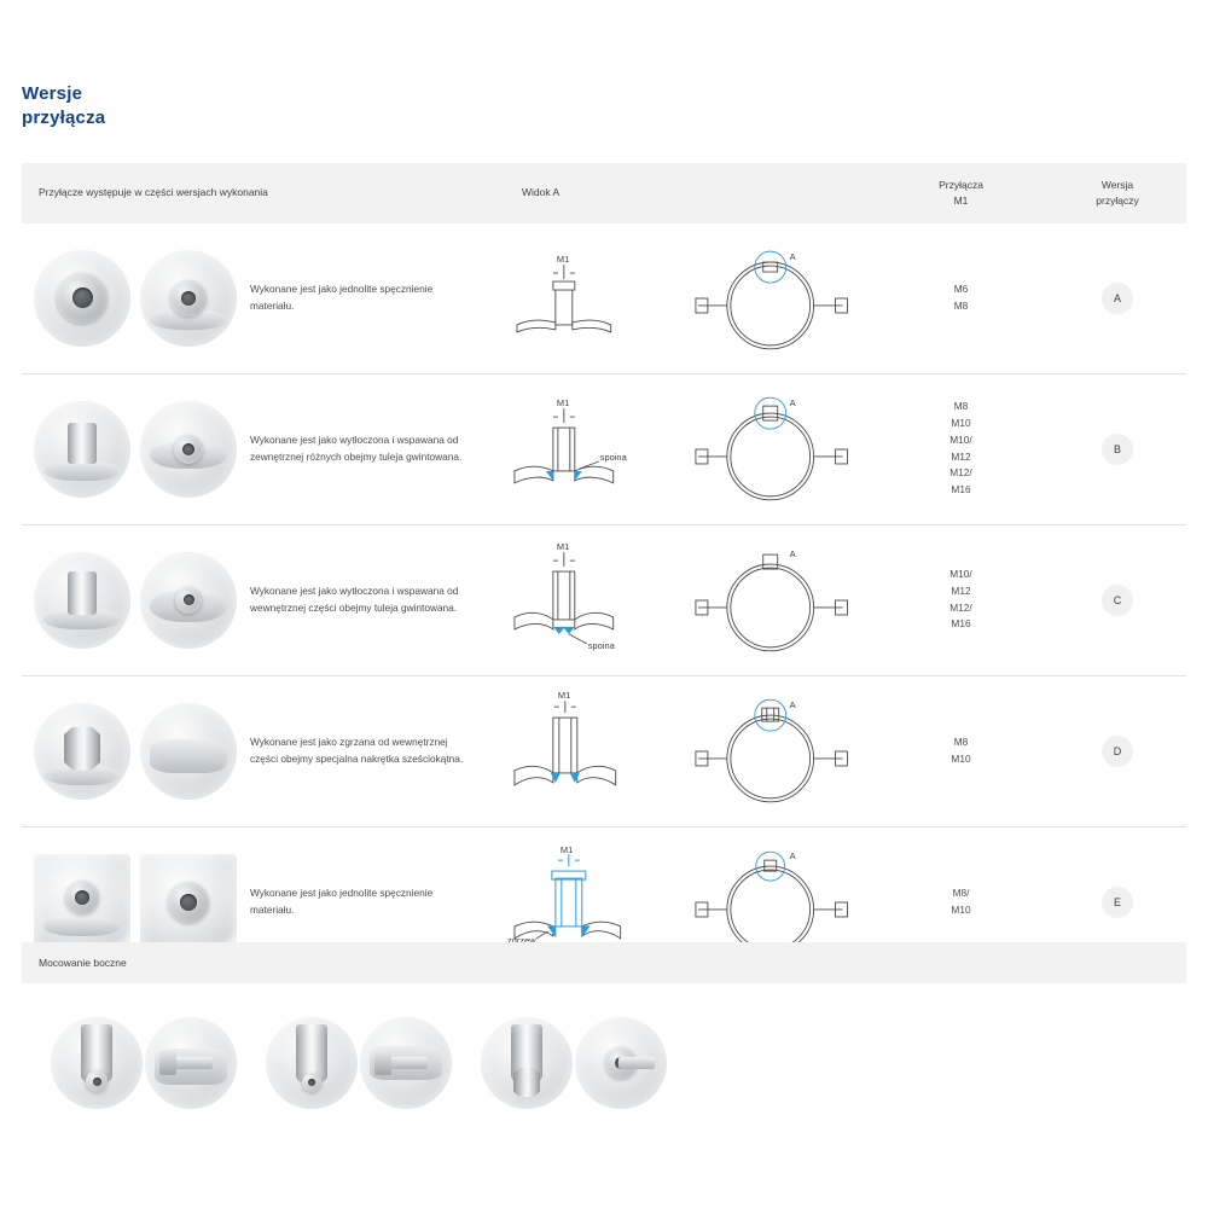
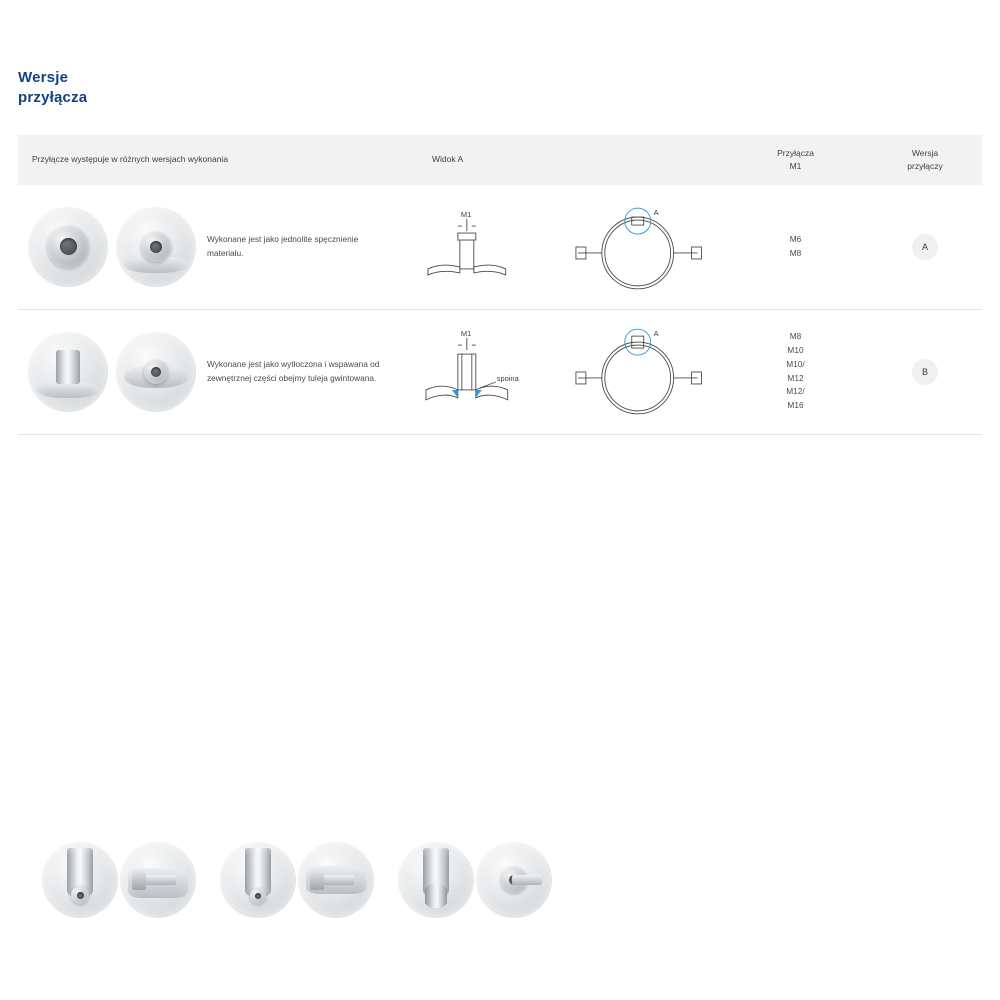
  Wersje
  przyłącza
- Przyłącze występuje w części wersjach wykonania	Widok A	Przyłącza M1	Wersja przyłączy
+ Przyłącze występuje w różnych wersjach wykonania	Widok A	Przyłącza M1	Wersja przyłączy
  	Wykonane jest jako jednolite spęcznienie materiału.	M1 A	M6 M8	A
- 	Wykonane jest jako wytłoczona i wspawana od zewnętrznej różnych obejmy tuleja gwintowana.	M1 spoina A	M8 M10 M10/ M12 M12/ M16	B
+ 	Wykonane jest jako wytłoczona i wspawana od zewnętrznej części obejmy tuleja gwintowana.	M1 spoina A	M8 M10 M10/ M12 M12/ M16	B
- 	Wykonane jest jako wytłoczona i wspawana od wewnętrznej części obejmy tuleja gwintowana.	M1 spoina A	M10/ M12 M12/ M16	C
- 	Wykonane jest jako zgrzana od wewnętrznej części obejmy specjalna nakrętka sześciokątna.	M1 A	M8 M10	D
- 	Wykonane jest jako jednolite spęcznienie materiału.	M1 zgrzew A	M8/ M10	E
- Mocowanie boczne
